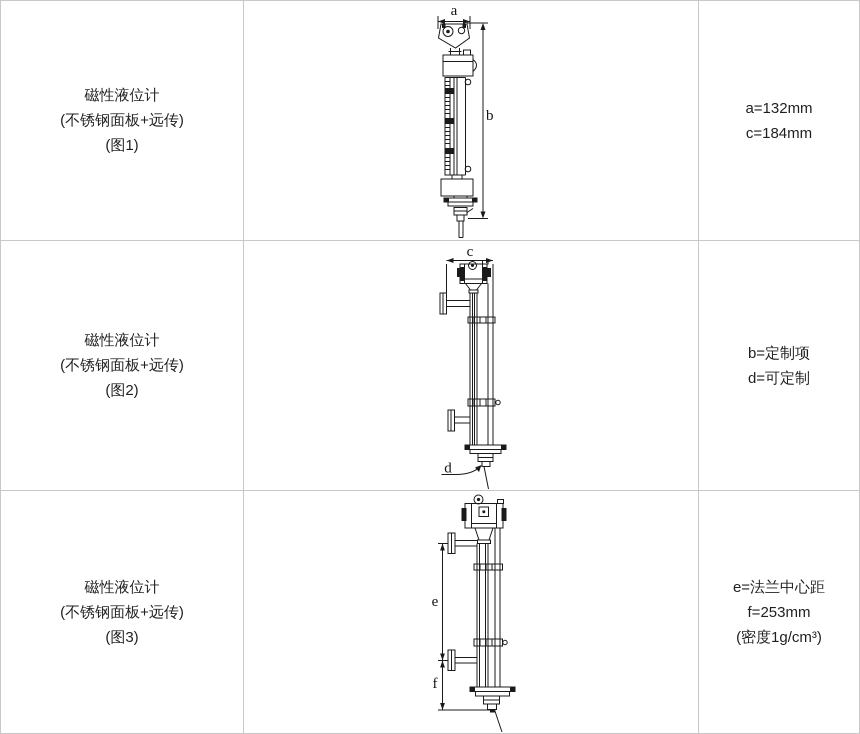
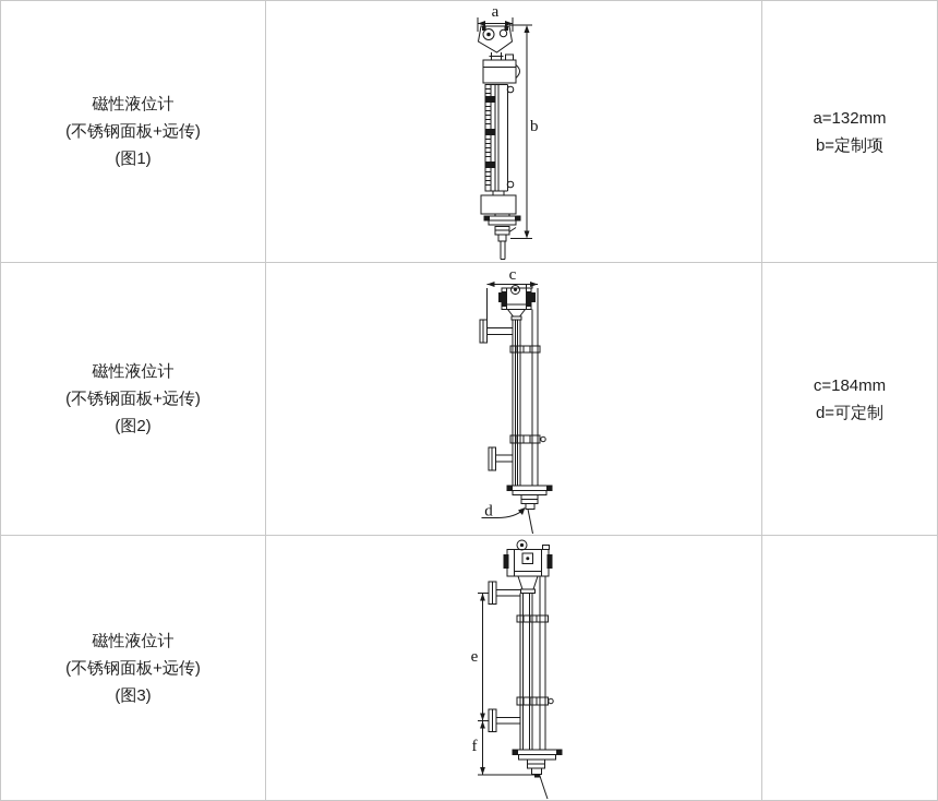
  磁性液位计
  (不锈钢面板+远传)
  (图1)
  a
  b
  a=132mm
- c=184mm
+ b=定制项
  磁性液位计
  (不锈钢面板+远传)
  (图2)
  c
  d
- b=定制项
+ c=184mm
  d=可定制
  磁性液位计
  (不锈钢面板+远传)
  (图3)
  e
  f
- e=法兰中心距
- f=253mm
- (密度1g/cm³)
